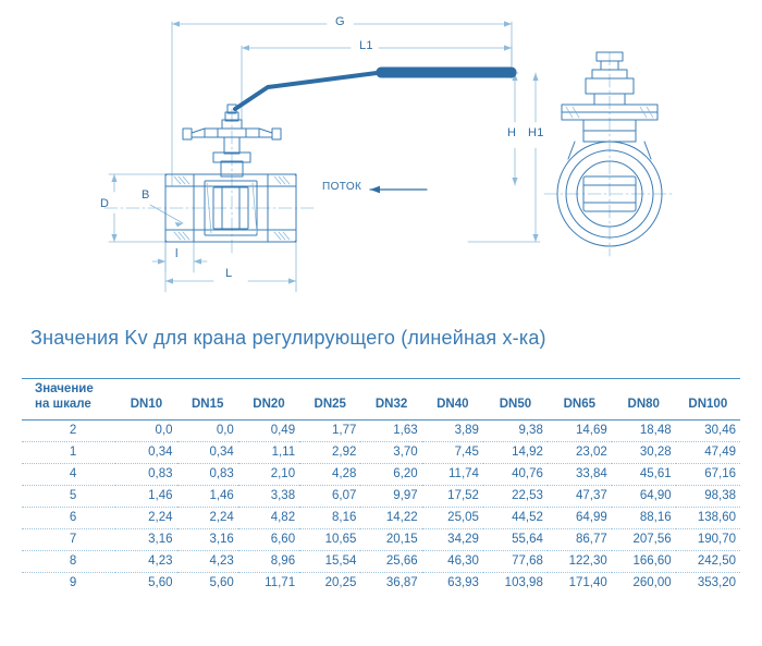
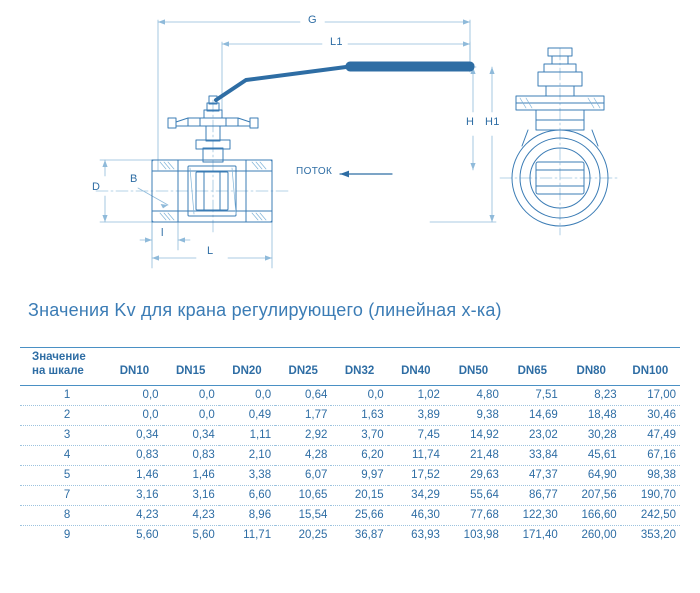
  G
  L1
  H
  H1
  D
  B
  l
  L
  ПОТОК
  Значения Kv для крана регулирующего (линейная х-ка)
  Значение на шкале	DN10	DN15	DN20	DN25	DN32	DN40	DN50	DN65	DN80	DN100
+ 1	0,0	0,0	0,0	0,64	0,0	1,02	4,80	7,51	8,23	17,00
  2	0,0	0,0	0,49	1,77	1,63	3,89	9,38	14,69	18,48	30,46
- 1	0,34	0,34	1,11	2,92	3,70	7,45	14,92	23,02	30,28	47,49
+ 3	0,34	0,34	1,11	2,92	3,70	7,45	14,92	23,02	30,28	47,49
- 4	0,83	0,83	2,10	4,28	6,20	11,74	40,76	33,84	45,61	67,16
+ 4	0,83	0,83	2,10	4,28	6,20	11,74	21,48	33,84	45,61	67,16
- 5	1,46	1,46	3,38	6,07	9,97	17,52	22,53	47,37	64,90	98,38
+ 5	1,46	1,46	3,38	6,07	9,97	17,52	29,63	47,37	64,90	98,38
- 6	2,24	2,24	4,82	8,16	14,22	25,05	44,52	64,99	88,16	138,60
  7	3,16	3,16	6,60	10,65	20,15	34,29	55,64	86,77	207,56	190,70
  8	4,23	4,23	8,96	15,54	25,66	46,30	77,68	122,30	166,60	242,50
  9	5,60	5,60	11,71	20,25	36,87	63,93	103,98	171,40	260,00	353,20
